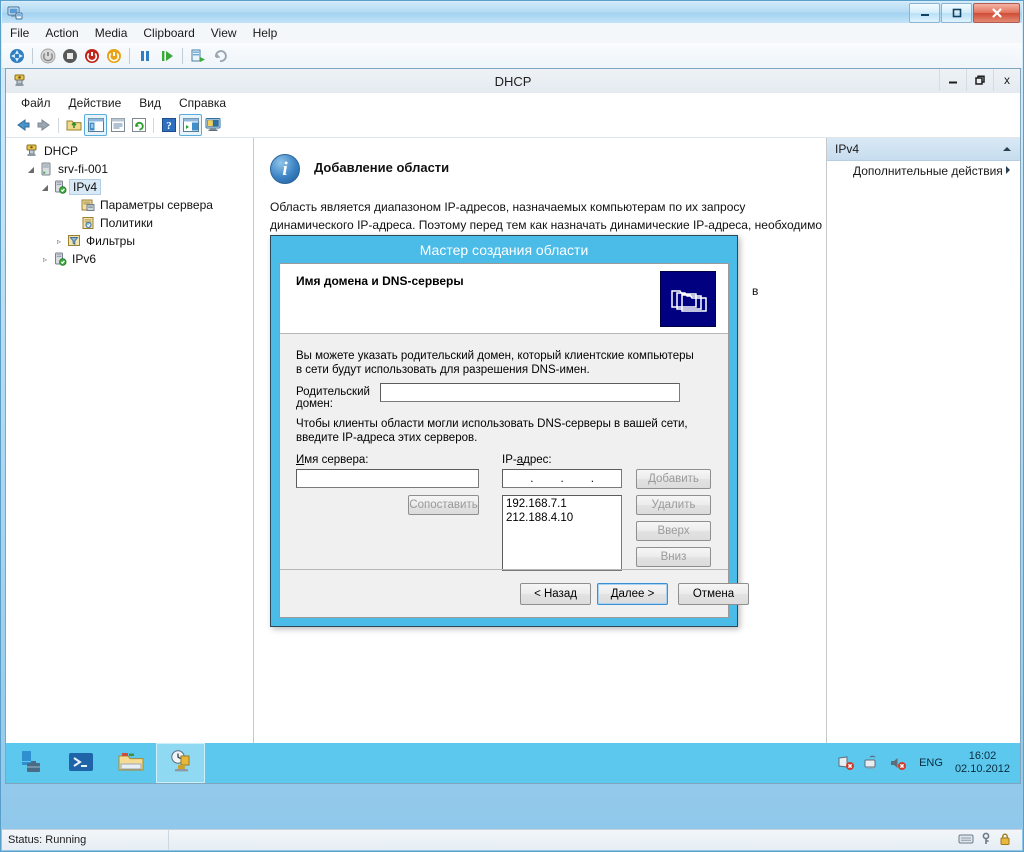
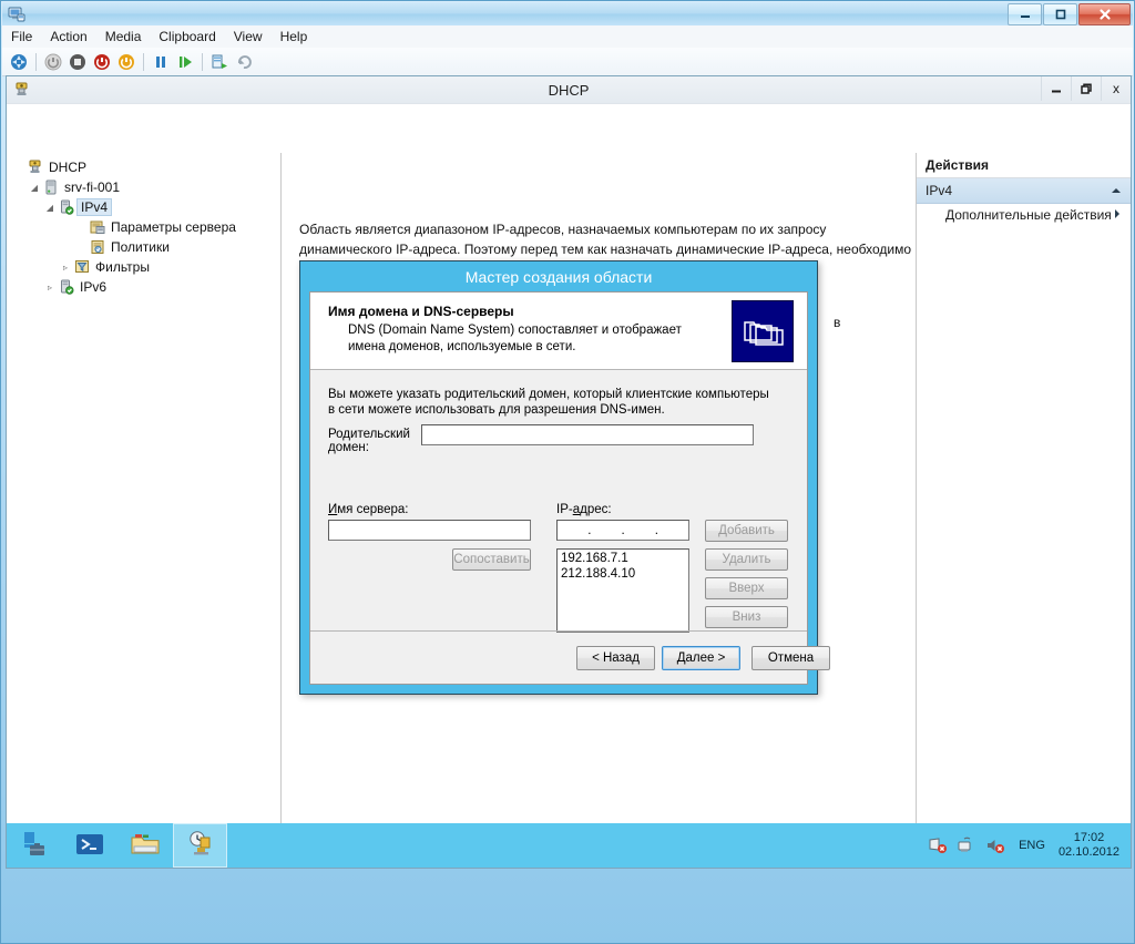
  File
  Action
  Media
  Clipboard
  View
  Help
  DHCP
  x
- Файл
- Действие
- Вид
- Справка
- ?
  DHCP
  ◢
  srv-fi-001
  ◢
  IPv4
  Параметры сервера
  Политики
  ▹
  Фильтры
  ▹
  IPv6
- i
- Добавление области
  Область является диапазоном IP-адресов, назначаемых компьютерам по их запросу динамического IP-адреса. Поэтому перед тем как назначать динамические IP-адреса, необходимо
  в
  Мастер создания области
  Имя домена и DNS-серверы
+ DNS (Domain Name System) сопоставляет и отображает имена доменов, используемые в сети.
- Вы можете указать родительский домен, который клиентские компьютеры в сети будут использовать для разрешения DNS-имен.
+ Вы можете указать родительский домен, который клиентские компьютеры в сети можете использовать для разрешения DNS-имен.
  Родительский
  домен:
- Чтобы клиенты области могли использовать DNS-серверы в вашей сети, введите IP-адреса этих серверов.
  Имя сервера:
  IP-адрес:
  .
  .
  .
  Сопоставить
  192.168.7.1
  212.188.4.10
  Добавить
  Удалить
  Вверх
  Вниз
  < Назад
  Далее >
  Отмена
+ Действия
  IPv4
  Дополнительные действия
  ENG
- 16:02
+ 17:02
  02.10.2012
- Status: Running
